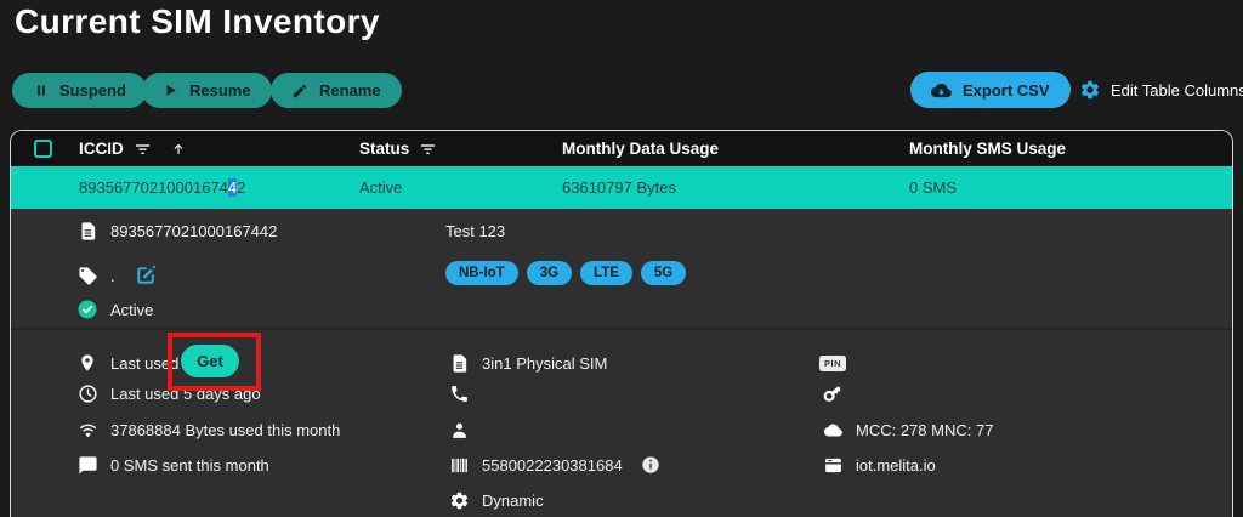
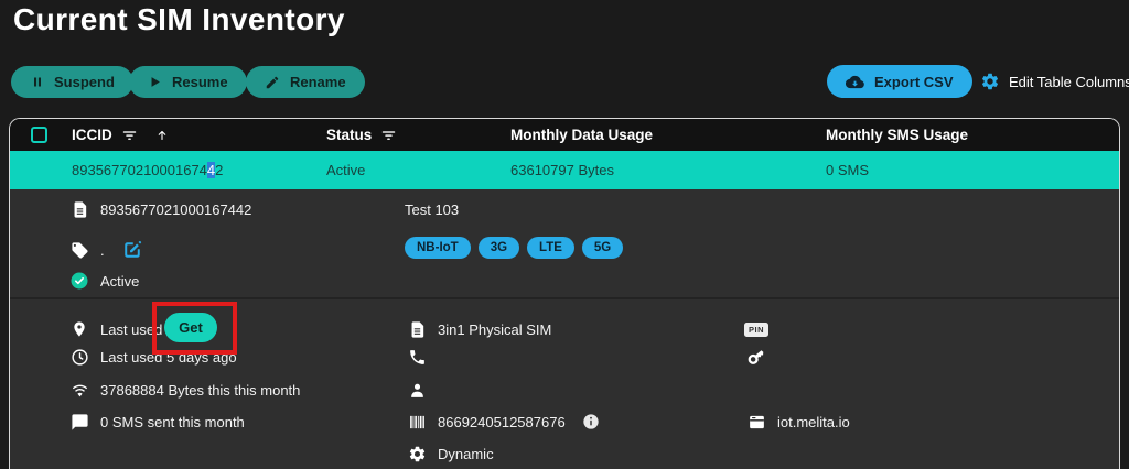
  Current SIM Inventory
  Suspend
  Resume
  Rename
  Export CSV
  Edit Table Column
  ICCID
  Status
  Monthly Data Usage
  Monthly SMS Usage
  8935677021000167442
  Active
  63610797 Bytes
  0 SMS
  8935677021000167442
- Test 123
+ Test 103
  .
  NB-IoT
  3G
  LTE
  5G
  Active
  Last used
  Get
  Last used 5 days ago
- 37868884 Bytes used this month
+ 37868884 Bytes this this month
  0 SMS sent this month
  3in1 Physical SIM
- 5580022230381684
+ 8669240512587676
  Dynamic
  PIN
- MCC: 278 MNC: 77
  iot.melita.io
